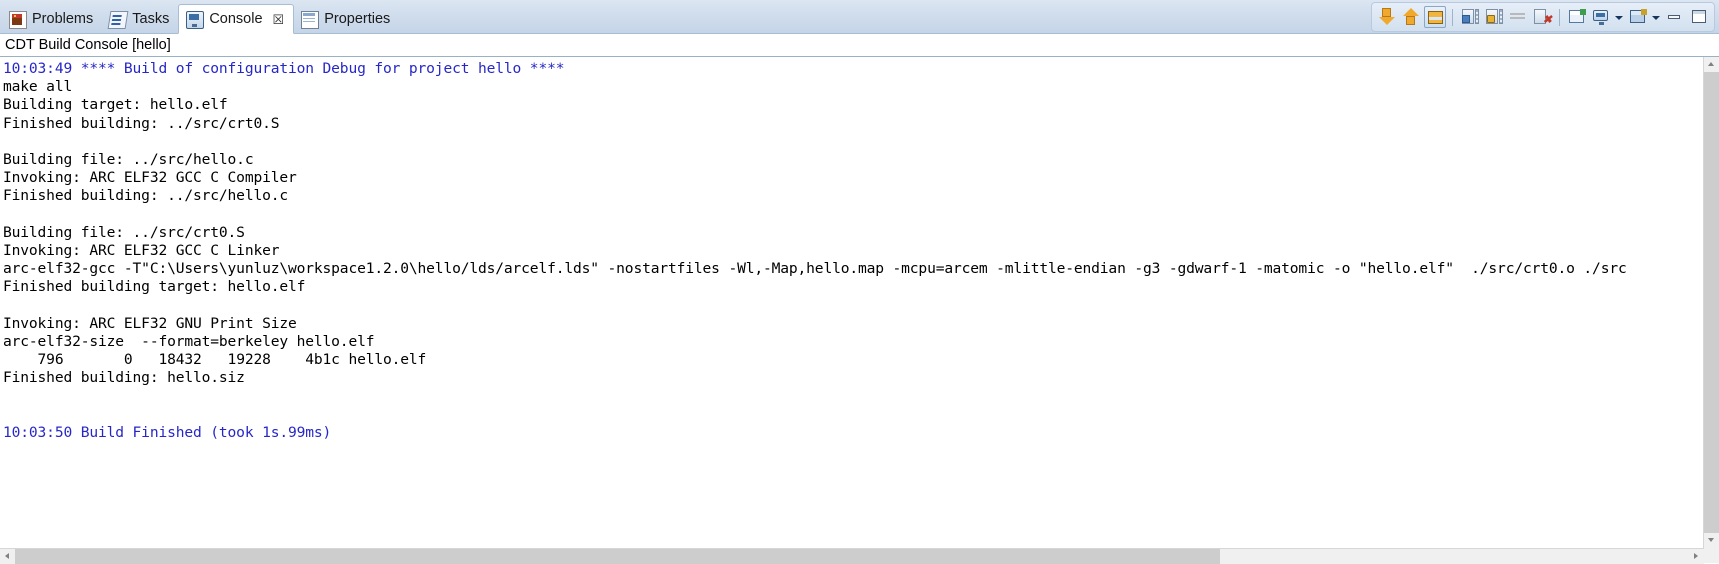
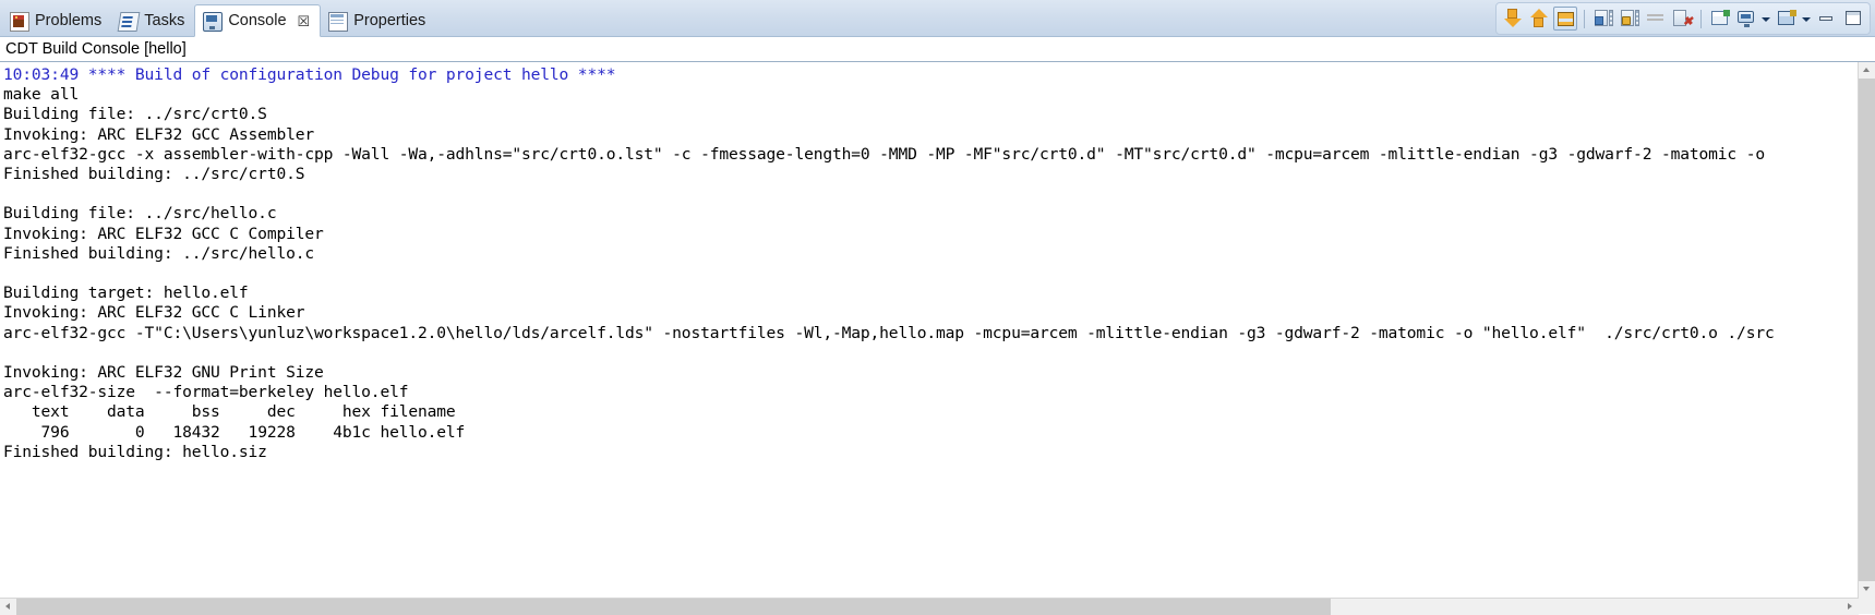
  Problems
  Tasks
  Console
  ☒
  Properties
  ✖
  CDT Build Console [hello]
  10:03:49 **** Build of configuration Debug for project hello ****
  make all
- Building target: hello.elf
+ Building file: ../src/crt0.S
+ Invoking: ARC ELF32 GCC Assembler
+ arc-elf32-gcc -x assembler-with-cpp -Wall -Wa,-adhlns="src/crt0.o.lst" -c -fmessage-length=0 -MMD -MP -MF"src/crt0.d" -MT"src/crt0.d" -mcpu=arcem -mlittle-endian -g3 -gdwarf-2 -matomic -o
  Finished building: ../src/crt0.S
  Building file: ../src/hello.c
  Invoking: ARC ELF32 GCC C Compiler
  Finished building: ../src/hello.c
- Building file: ../src/crt0.S
+ Building target: hello.elf
  Invoking: ARC ELF32 GCC C Linker
- arc-elf32-gcc -T"C:\Users\yunluz\workspace1.2.0\hello/lds/arcelf.lds" -nostartfiles -Wl,-Map,hello.map -mcpu=arcem -mlittle-endian -g3 -gdwarf-1 -matomic -o "hello.elf" ./src/crt0.o ./src
+ arc-elf32-gcc -T"C:\Users\yunluz\workspace1.2.0\hello/lds/arcelf.lds" -nostartfiles -Wl,-Map,hello.map -mcpu=arcem -mlittle-endian -g3 -gdwarf-2 -matomic -o "hello.elf" ./src/crt0.o ./src
- Finished building target: hello.elf
  Invoking: ARC ELF32 GNU Print Size
  arc-elf32-size --format=berkeley hello.elf
+ text data bss dec hex filename
  796 0 18432 19228 4b1c hello.elf
  Finished building: hello.siz
- 10:03:50 Build Finished (took 1s.99ms)
